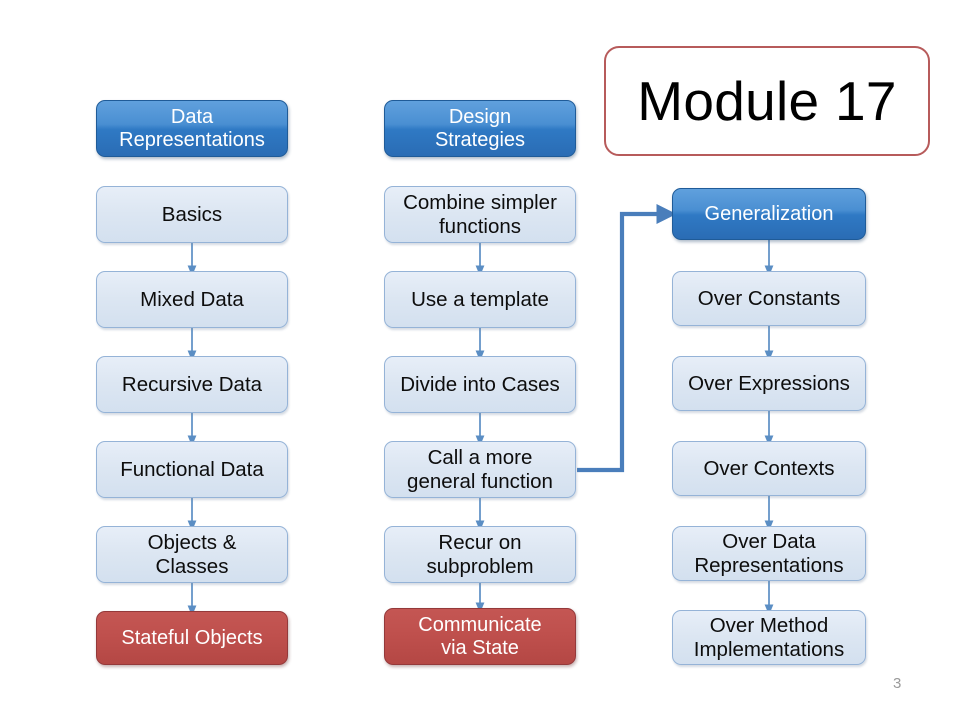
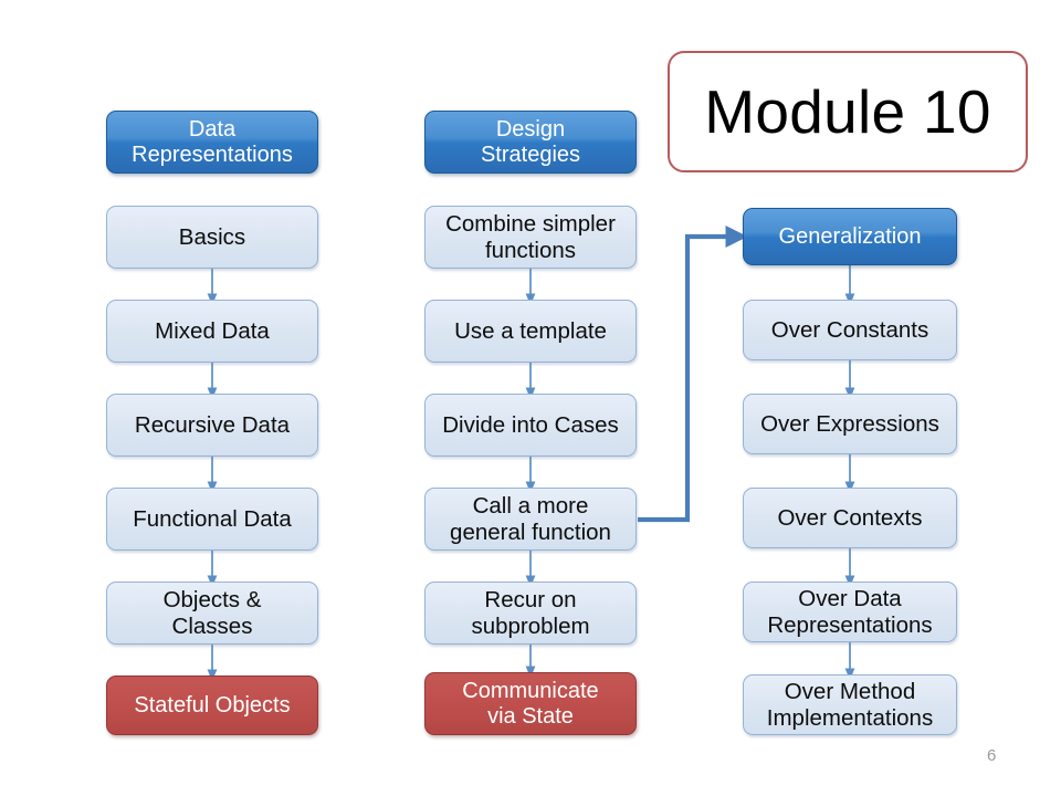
  Data
  Representations
  Basics
  Mixed Data
  Recursive Data
  Functional Data
  Objects &
  Classes
  Stateful Objects
  Design
  Strategies
  Combine simpler
  functions
  Use a template
  Divide into Cases
  Call a more
  general function
  Recur on
  subproblem
  Communicate
  via State
  Generalization
  Over Constants
  Over Expressions
  Over Contexts
  Over Data
  Representations
  Over Method
  Implementations
- Module 17
+ Module 10
- 3
+ 6
